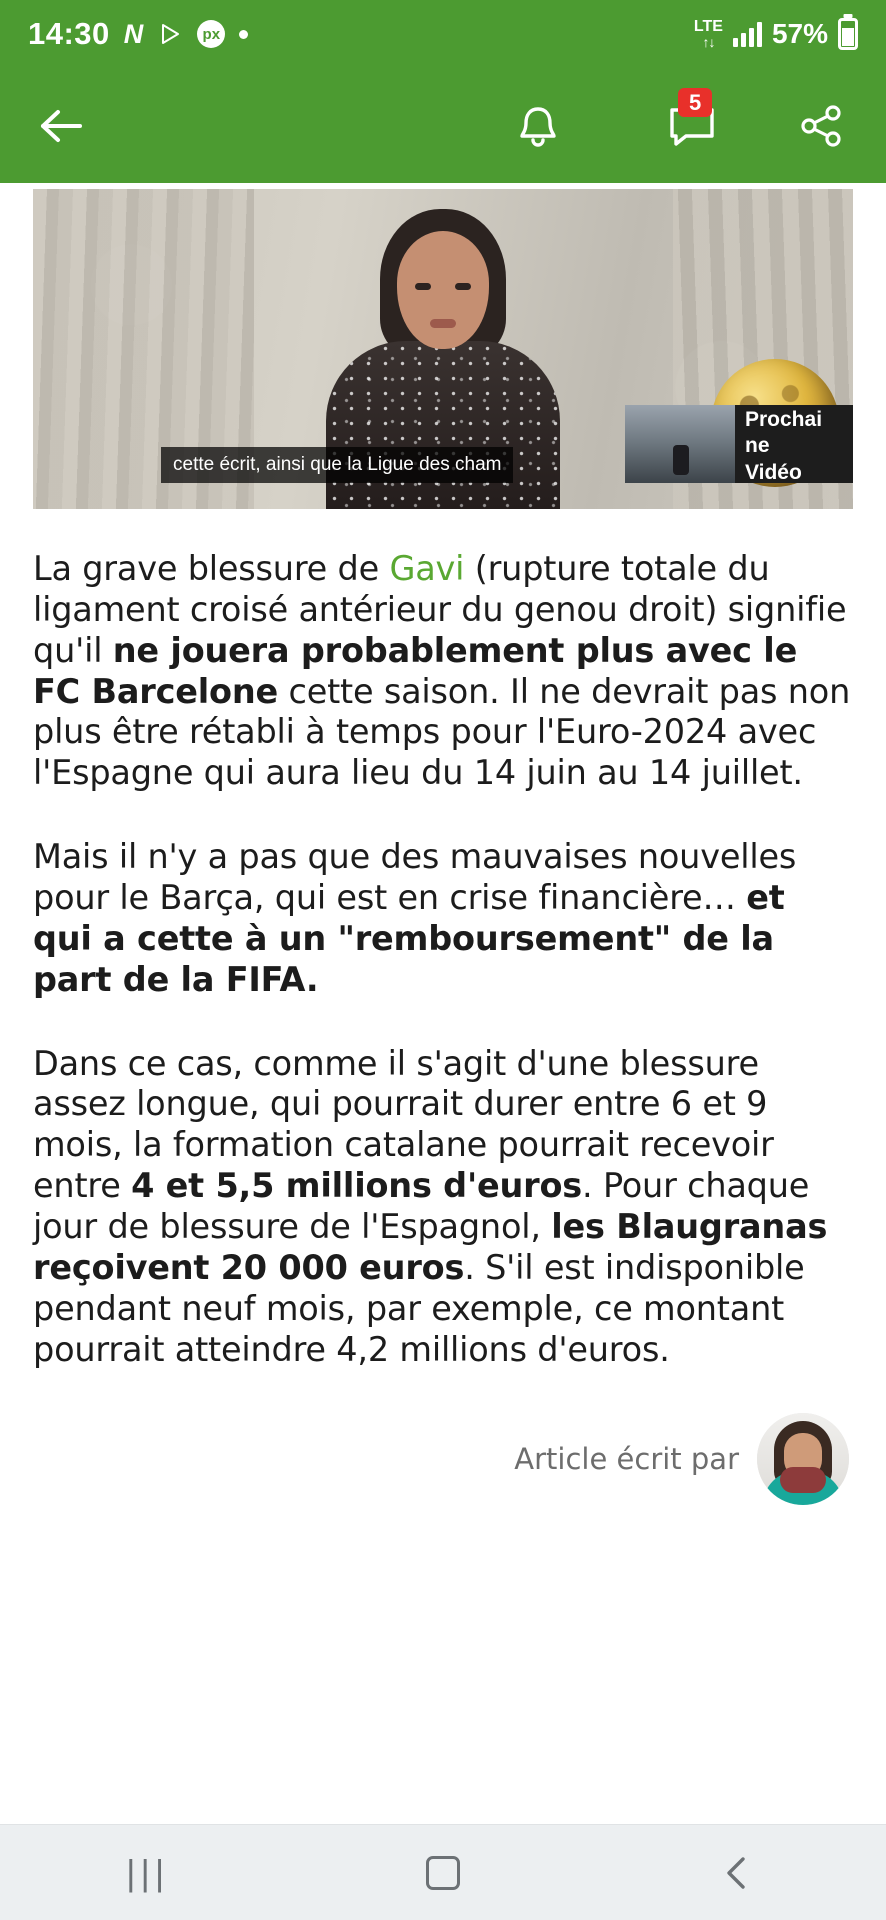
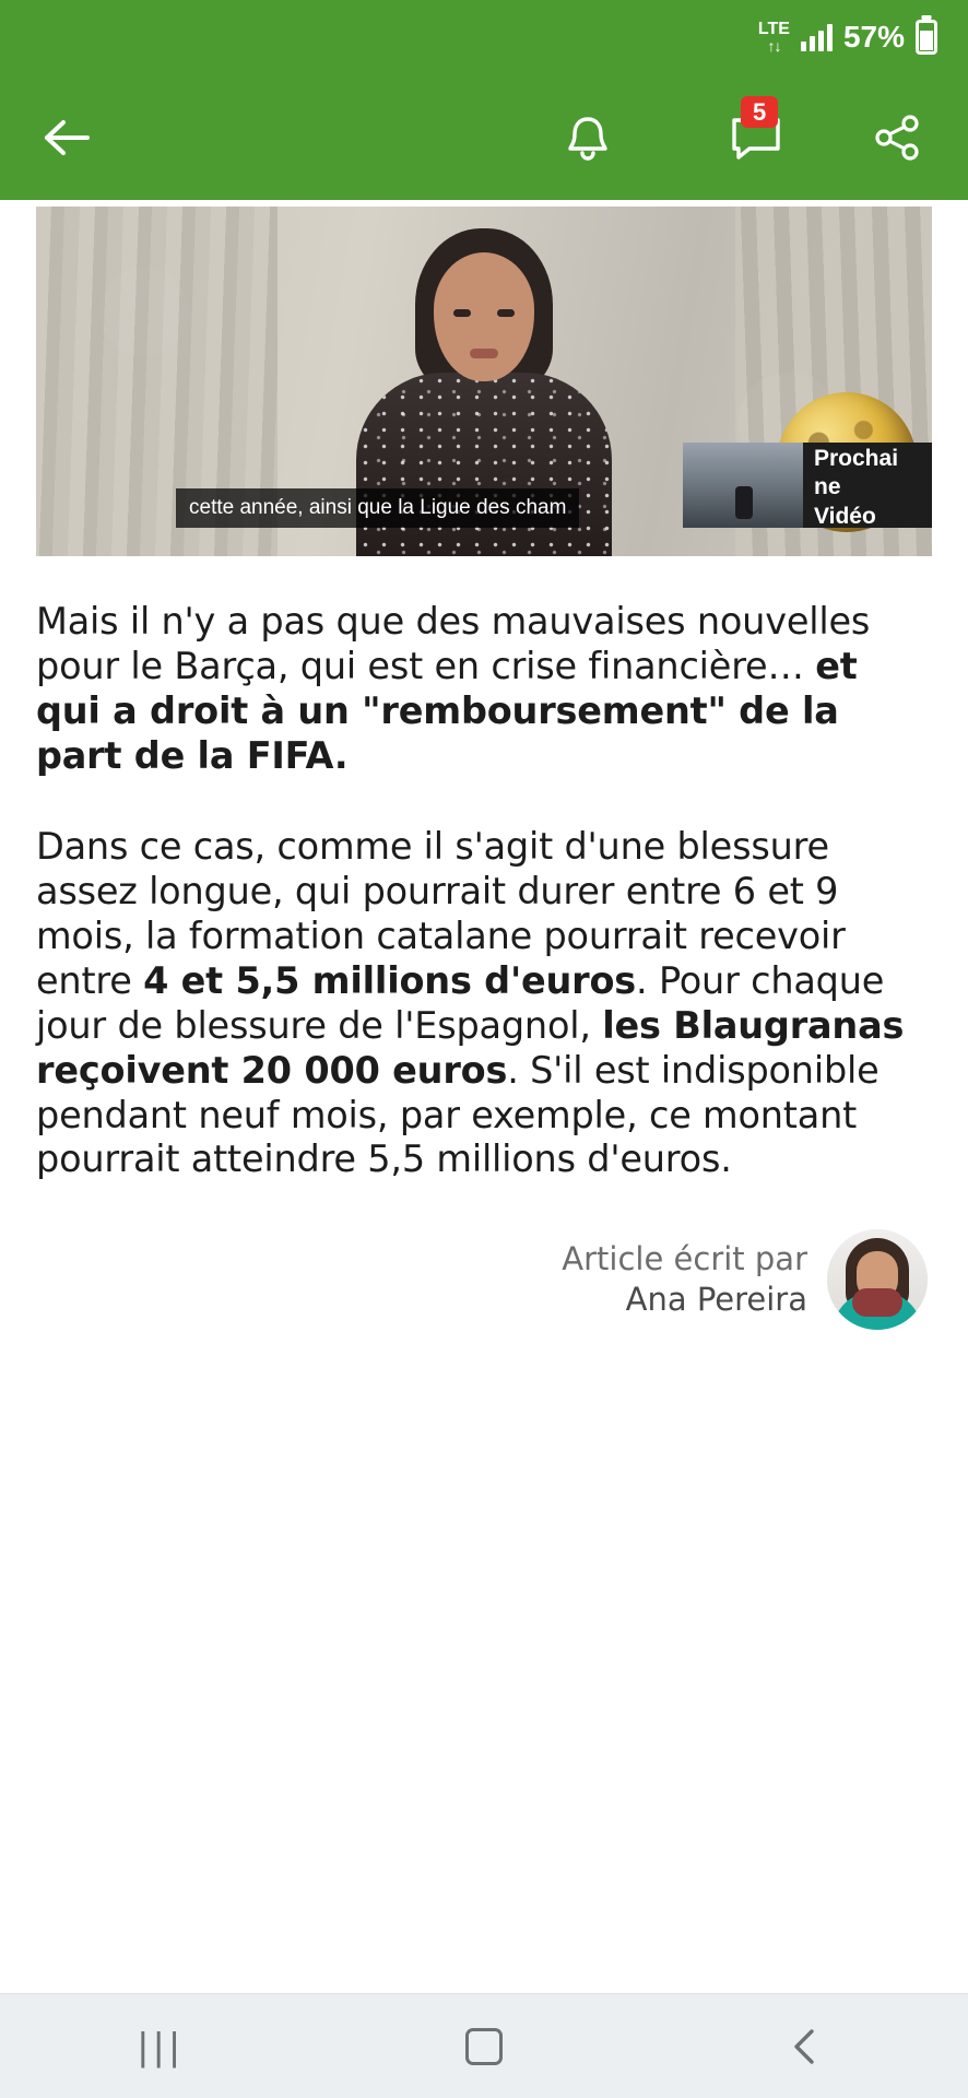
- 14:30
- N
- px
  LTE
  ↑↓
  57%
  5
- cette écrit, ainsi que la Ligue des cham
+ cette année, ainsi que la Ligue des cham
  Prochai
  ne
  Vidéo
- La grave blessure de Gavi (rupture totale du ligament croisé antérieur du genou droit) signifie qu'il ne jouera probablement plus avec le FC Barcelone cette saison. Il ne devrait pas non plus être rétabli à temps pour l'Euro-2024 avec l'Espagne qui aura lieu du 14 juin au 14 juillet.
- Mais il n'y a pas que des mauvaises nouvelles pour le Barça, qui est en crise financière… et qui a cette à un "remboursement" de la part de la FIFA.
+ Mais il n'y a pas que des mauvaises nouvelles pour le Barça, qui est en crise financière… et qui a droit à un "remboursement" de la part de la FIFA.
- Dans ce cas, comme il s'agit d'une blessure assez longue, qui pourrait durer entre 6 et 9 mois, la formation catalane pourrait recevoir entre 4 et 5,5 millions d'euros. Pour chaque jour de blessure de l'Espagnol, les Blaugranas reçoivent 20 000 euros. S'il est indisponible pendant neuf mois, par exemple, ce montant pourrait atteindre 4,2 millions d'euros.
+ Dans ce cas, comme il s'agit d'une blessure assez longue, qui pourrait durer entre 6 et 9 mois, la formation catalane pourrait recevoir entre 4 et 5,5 millions d'euros. Pour chaque jour de blessure de l'Espagnol, les Blaugranas reçoivent 20 000 euros. S'il est indisponible pendant neuf mois, par exemple, ce montant pourrait atteindre 5,5 millions d'euros.
  Article écrit par
+ Ana Pereira
  |||
